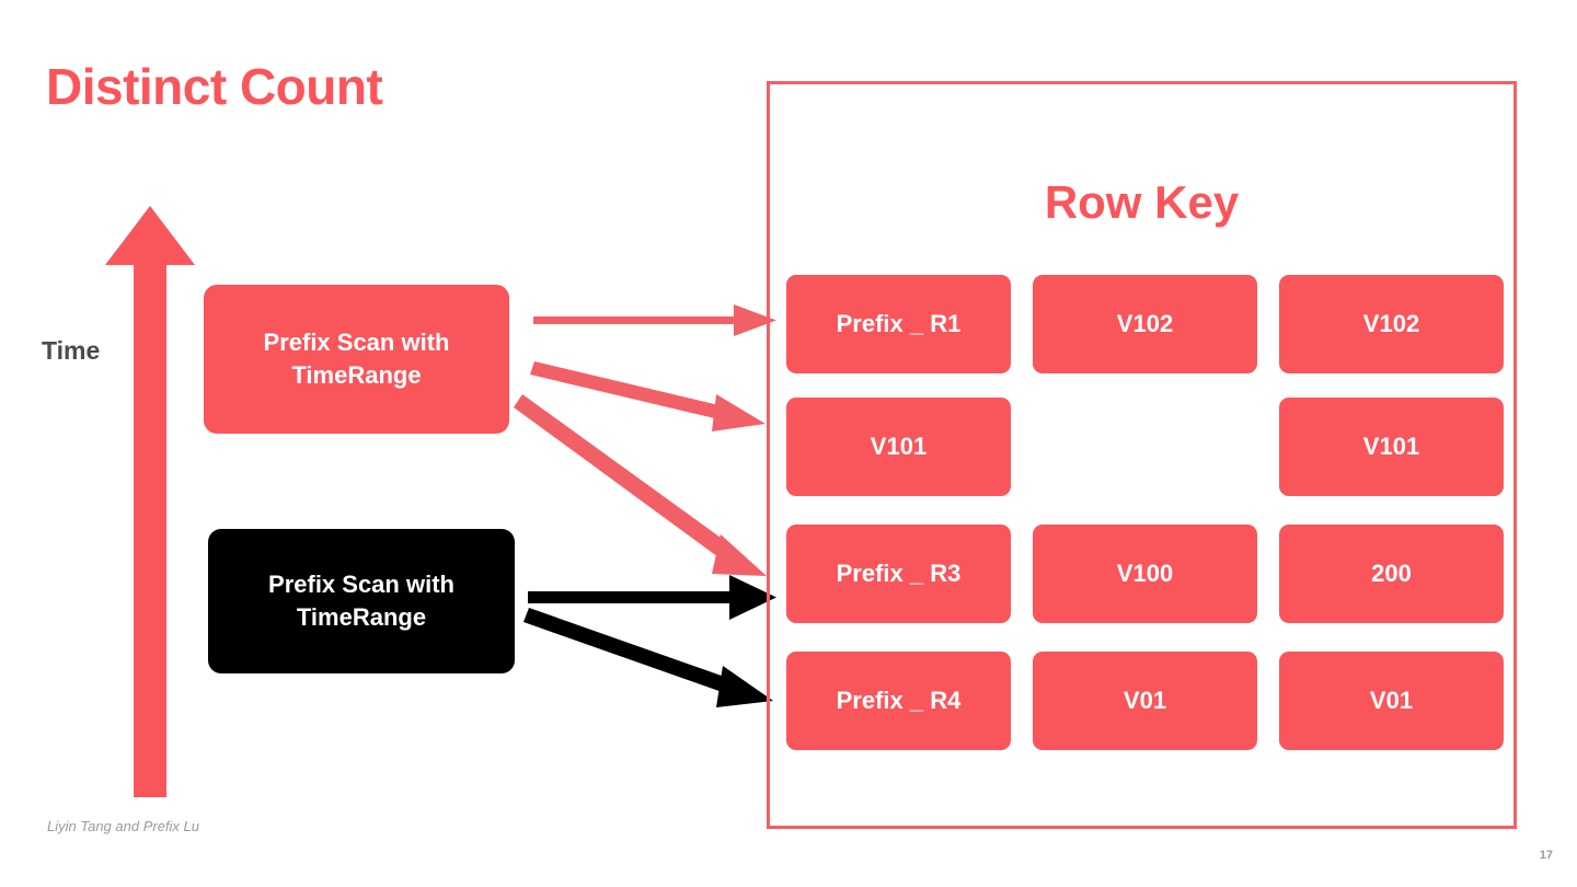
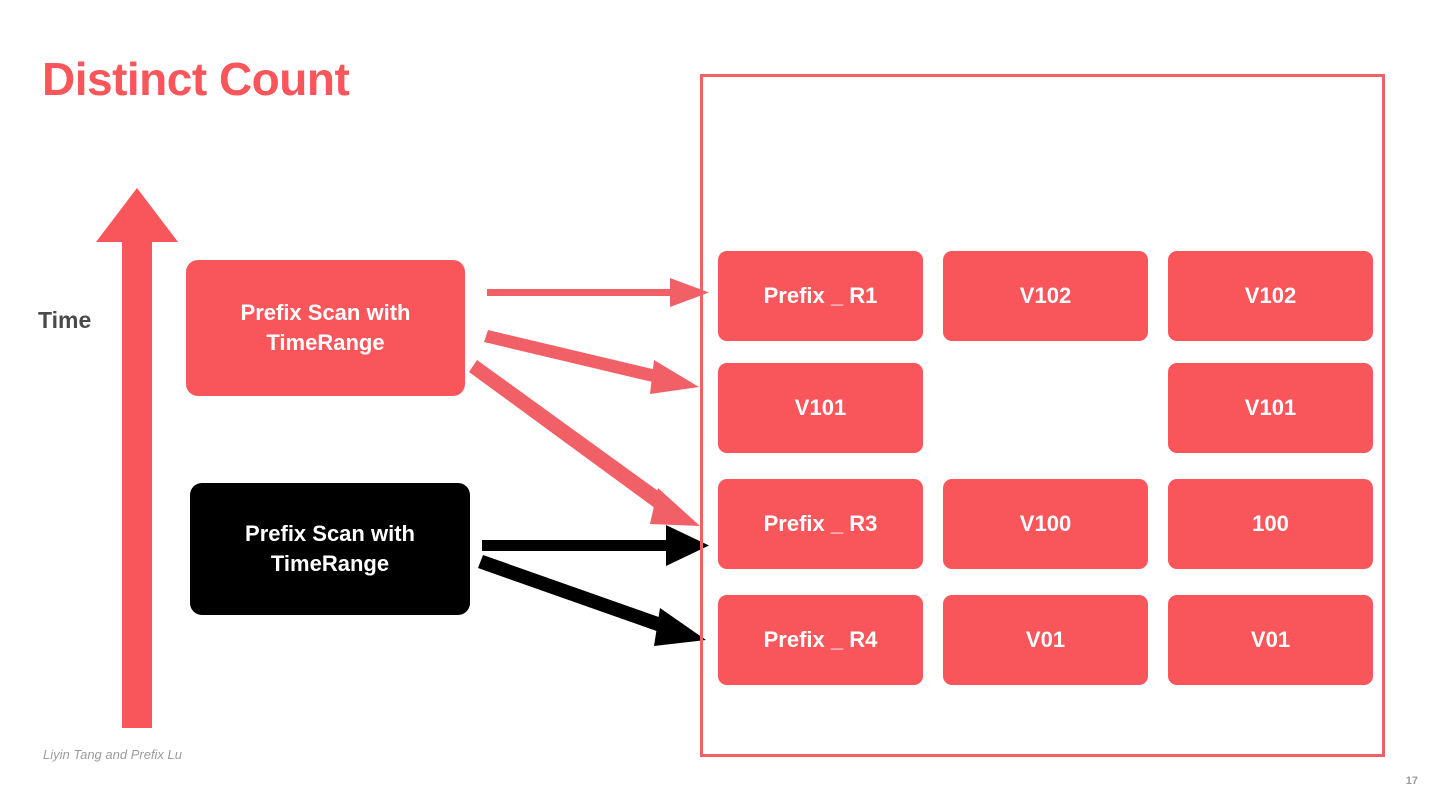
  Distinct Count
  Time
  Prefix Scan with
  TimeRange
  Prefix Scan with
  TimeRange
- Row Key
  Prefix _ R1
  V102
  V102
  V101
  V101
  Prefix _ R3
  V100
- 200
+ 100
  Prefix _ R4
  V01
  V01
  Liyin Tang and Prefix Lu
  17
